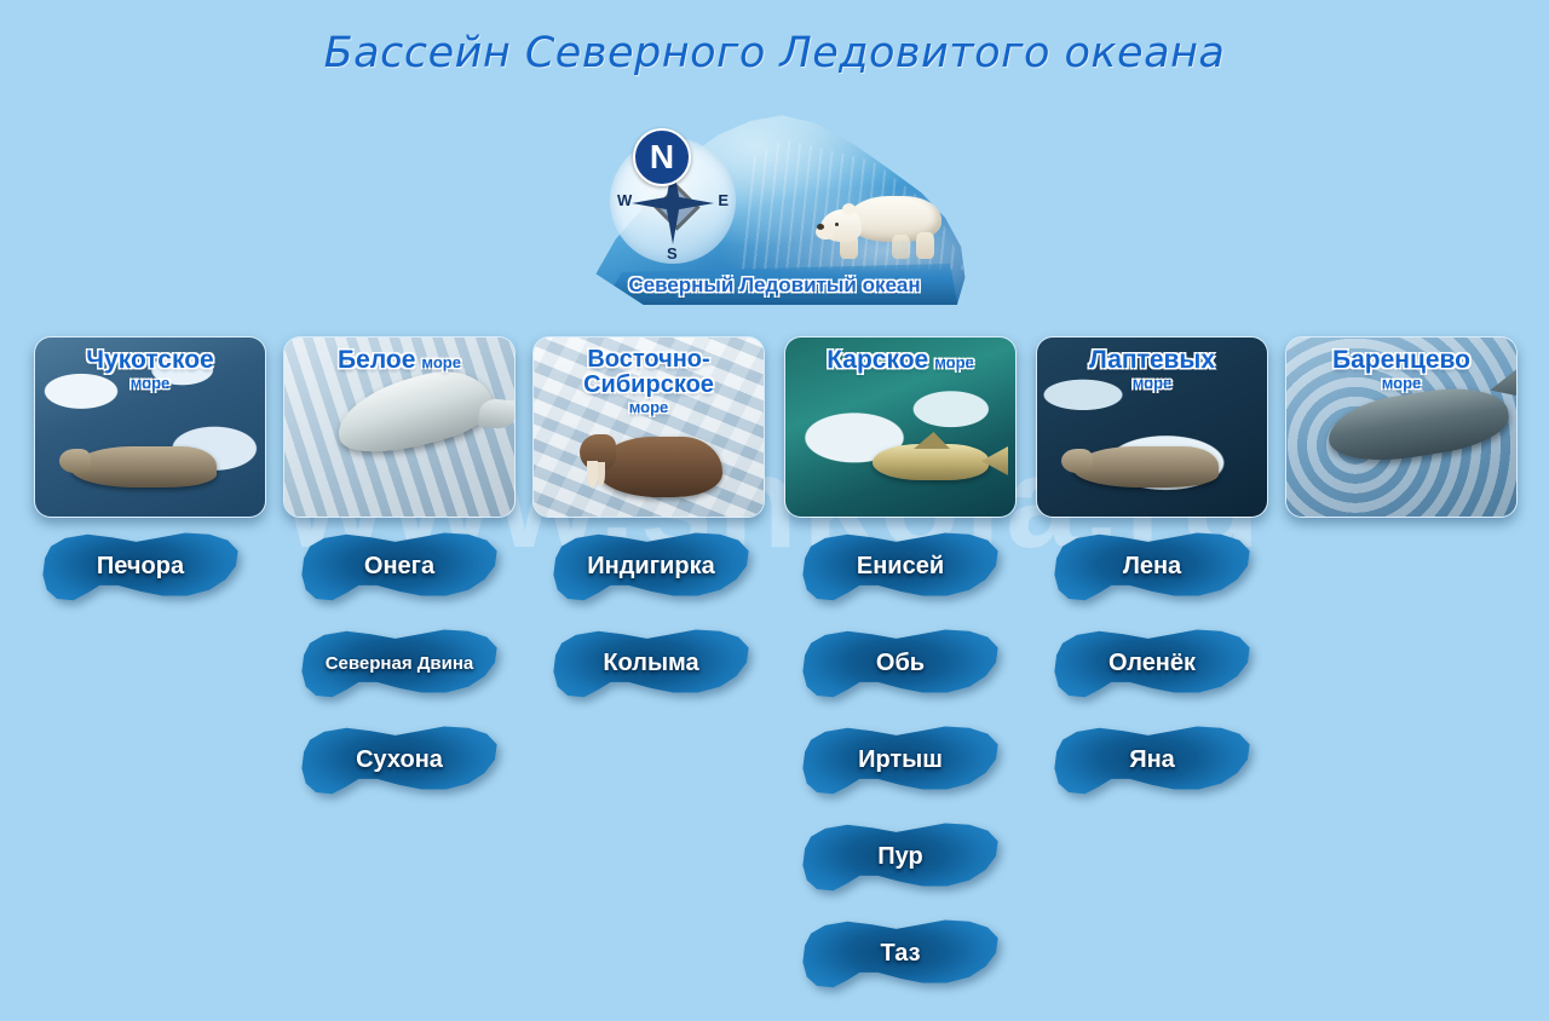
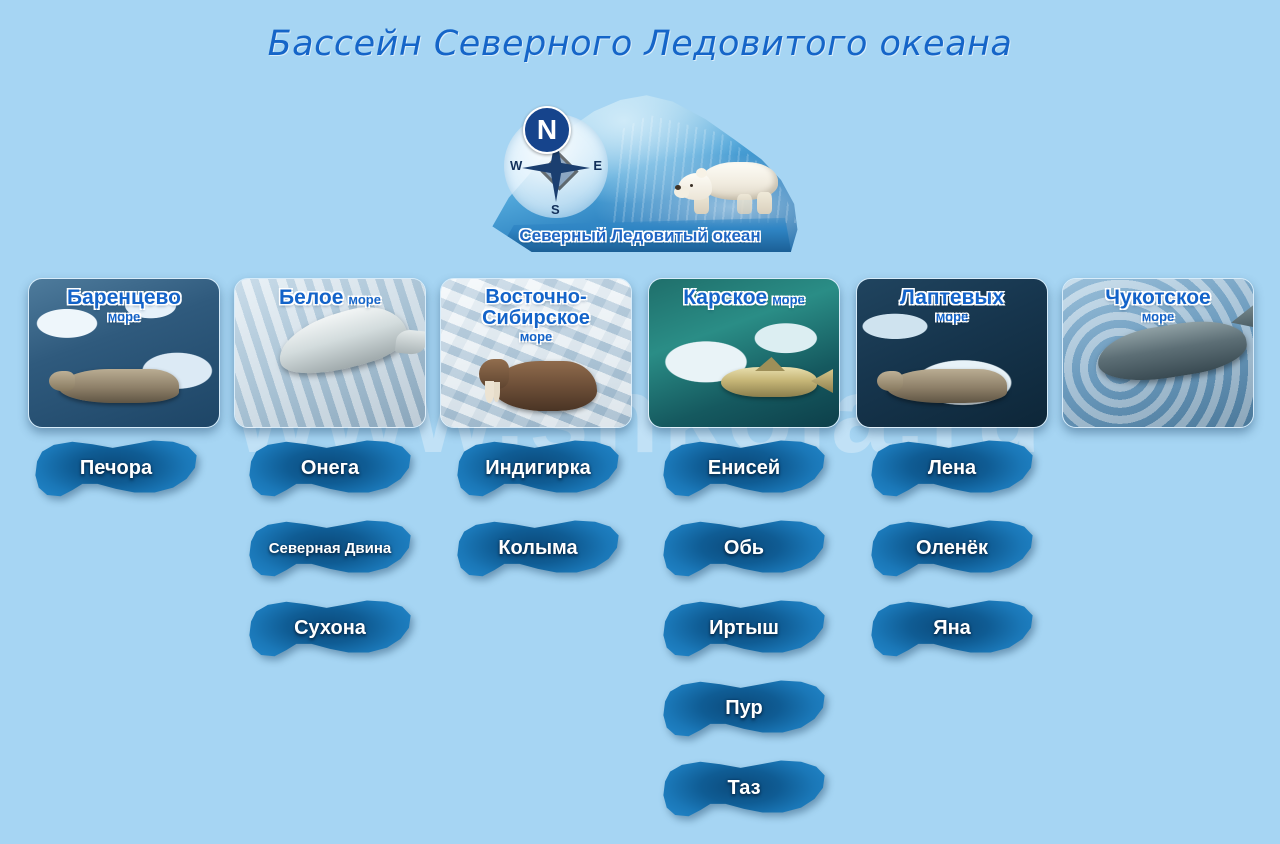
  Бассейн Северного Ледовитого океана
  N
  W
  E
  S
  Северный Ледовитый океан
- Чукотское
+ Баренцево
  море
  Белое море
  Восточно-
  Сибирское
  море
  Карское море
  Лаптевых
  море
- Баренцево
+ Чукотское
  море
  Печора
  Онега
  Северная Двина
  Сухона
  Индигирка
  Колыма
  Енисей
  Обь
  Иртыш
  Пур
  Таз
  Лена
  Оленёк
  Яна
